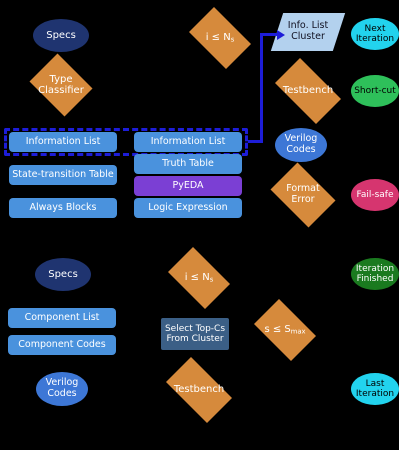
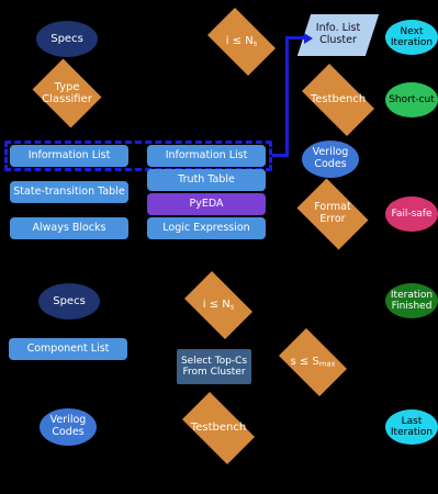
  Specs
  Type
  Classifier
  Information List
  State-transition Table
  Always Blocks
  Information List
  Truth Table
  PyEDA
  Logic Expression
  i ≤ Ns
  Info. List
  Cluster
  Testbench
  Verilog
  Codes
  Format
  Error
  Next
  Iteration
  Short-cut
  Fail-safe
  Specs
  Component List
- Component Codes
  Verilog
  Codes
  i ≤ Ns
  Select Top-Cs
  From Cluster
  Testbench
  s ≤ Smax
  Iteration
  Finished
  Last
  Iteration
